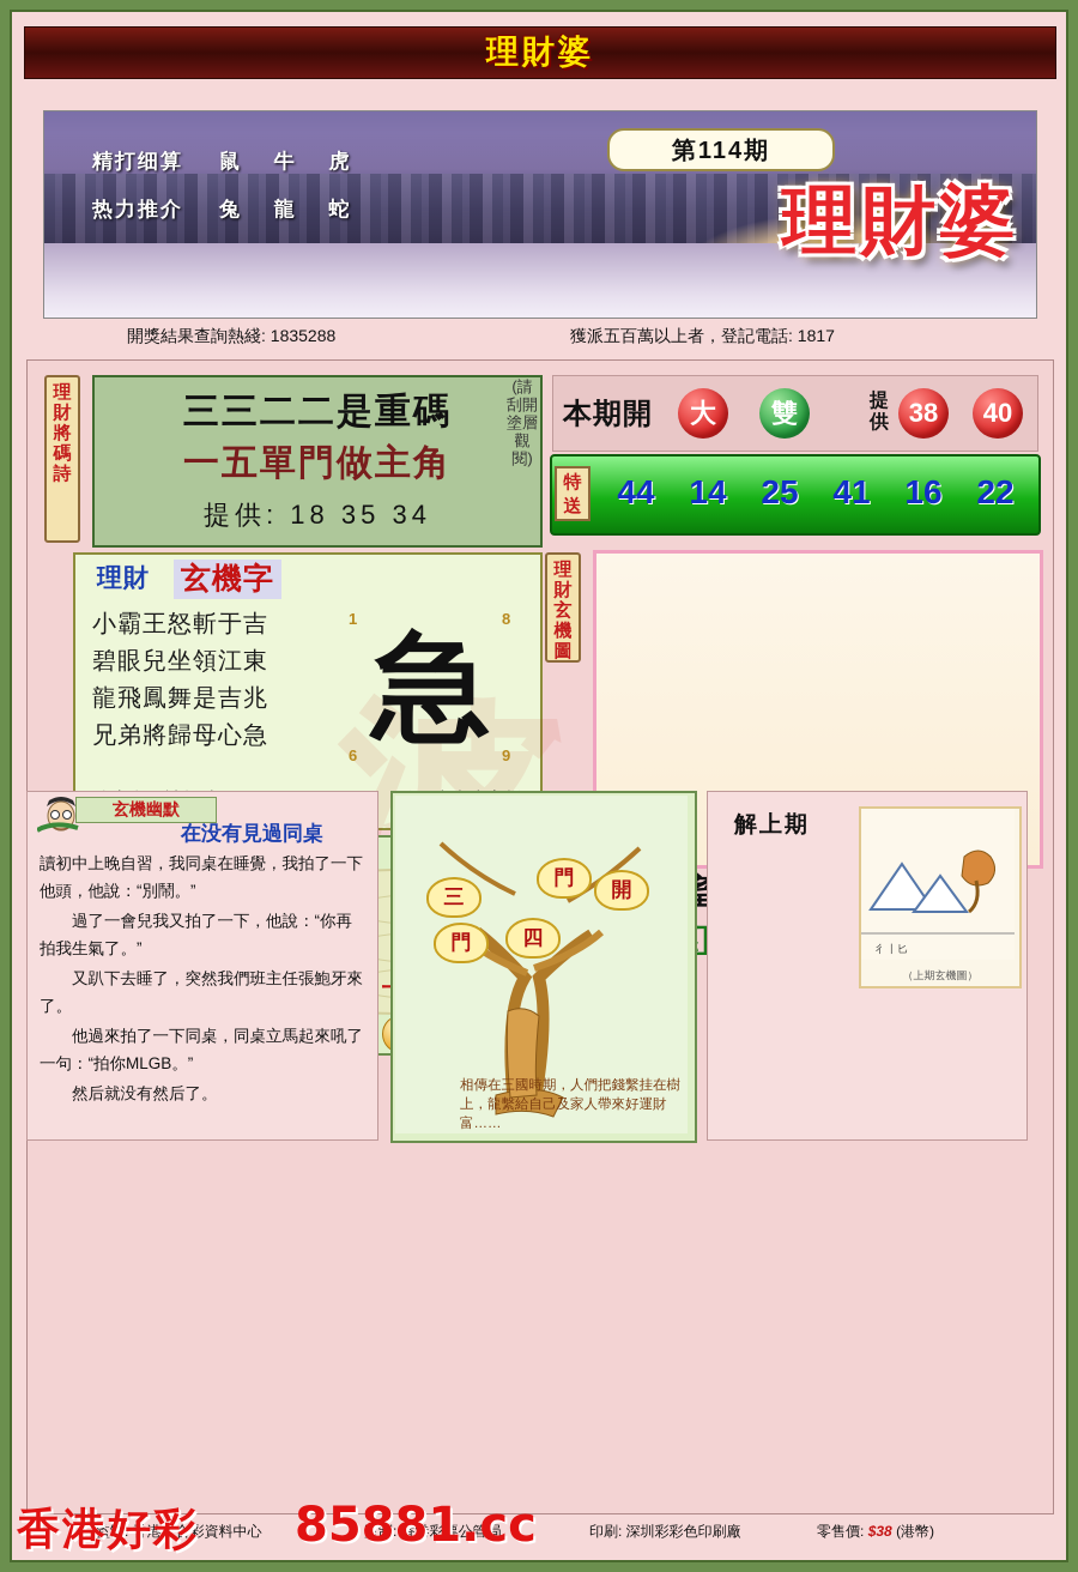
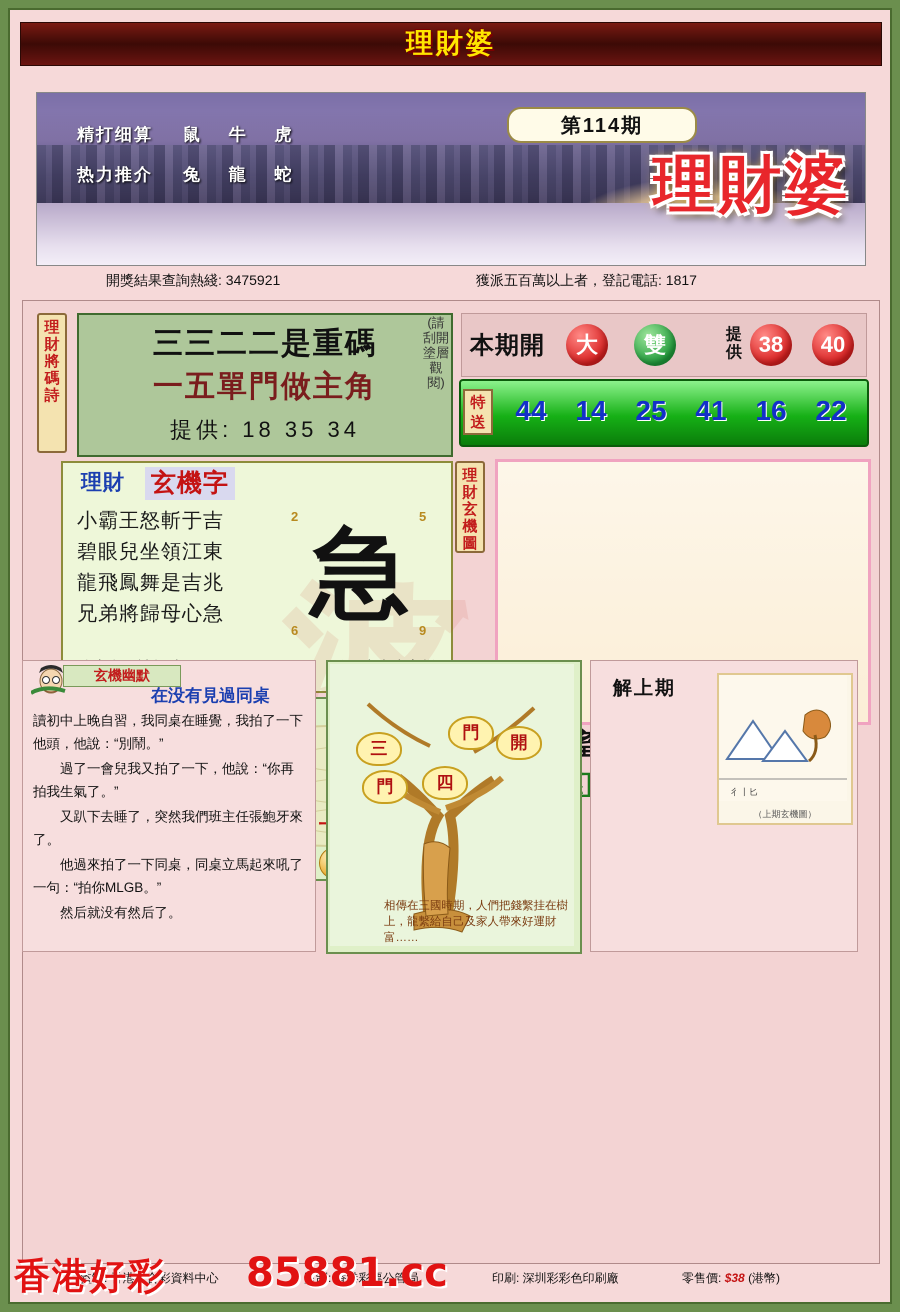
  理財婆
  精打细算 鼠 牛 虎
  热力推介 兔 龍 蛇
  第114期
  理財婆
- 開獎結果查詢熱綫: 1835288
+ 開獎結果查詢熱綫: 3475921
  獲派五百萬以上者，登記電話: 1817
  理財將碼詩
  三三二二是重碼
  一五單門做主角
  提供: 18 35 34
  (請刮開塗層觀閱)
  本期開
  大
  雙
  提供
  38
  40
  特送
  44
  14
  25
  41
  16
  22
  理財
  玄機字
  小霸王怒斬于吉
  碧眼兒坐領江東
  龍飛鳳舞是吉兆
  兄弟將歸母心急
  急
- 1
+ 2
- 8
+ 5
  6
  9
  理財玄機圖
  玄機幽默
  在没有見過同桌
  讀初中上晚自習，我同桌在睡覺，我拍了一下他頭，他說：“別鬧。”
  過了一會兒我又拍了一下，他說：“你再拍我生氣了。”
  又趴下去睡了，突然我們班主任張鮑牙來了。
  他過來拍了一下同桌，同桌立馬起來吼了一句：“拍你MLGB。”
  然后就没有然后了。
  三
  門
  門
  四
  開
  相傳在三國時期，人們把錢繫挂在樹上，龍繫給自己及家人帶來好運財富……
  解上期
  彳丨匕
  （上期玄機圖）
  監制: 香港六合彩資料中心
  監制: 香港彩票公管局
  印刷: 深圳彩彩色印刷廠
  零售價: $38 (港幣)
  香港好彩
  85881.cc
